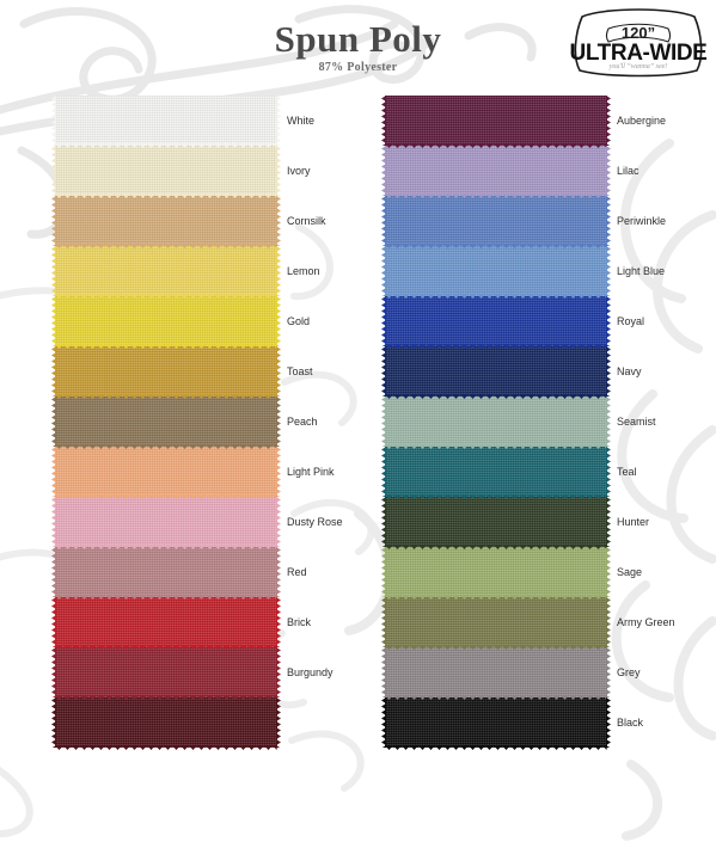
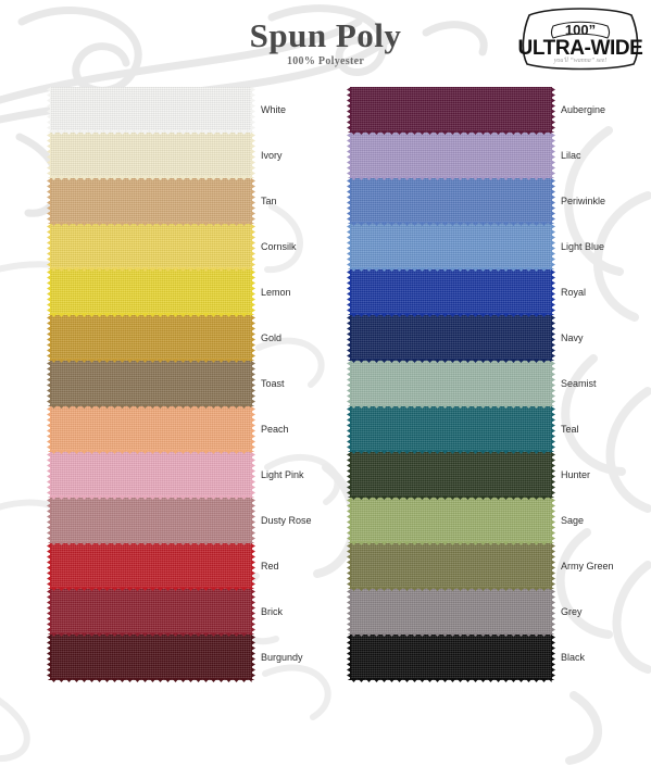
  Spun Poly
- 87% Polyester
+ 100% Polyester
- 120”
+ 100”
  ULTRA-WIDE
  White
  Ivory
+ Tan
  Cornsilk
  Lemon
  Gold
  Toast
  Peach
  Light Pink
  Dusty Rose
  Red
  Brick
  Burgundy
  Aubergine
  Lilac
  Periwinkle
  Light Blue
  Royal
  Navy
  Seamist
  Teal
  Hunter
  Sage
  Army Green
  Grey
  Black
